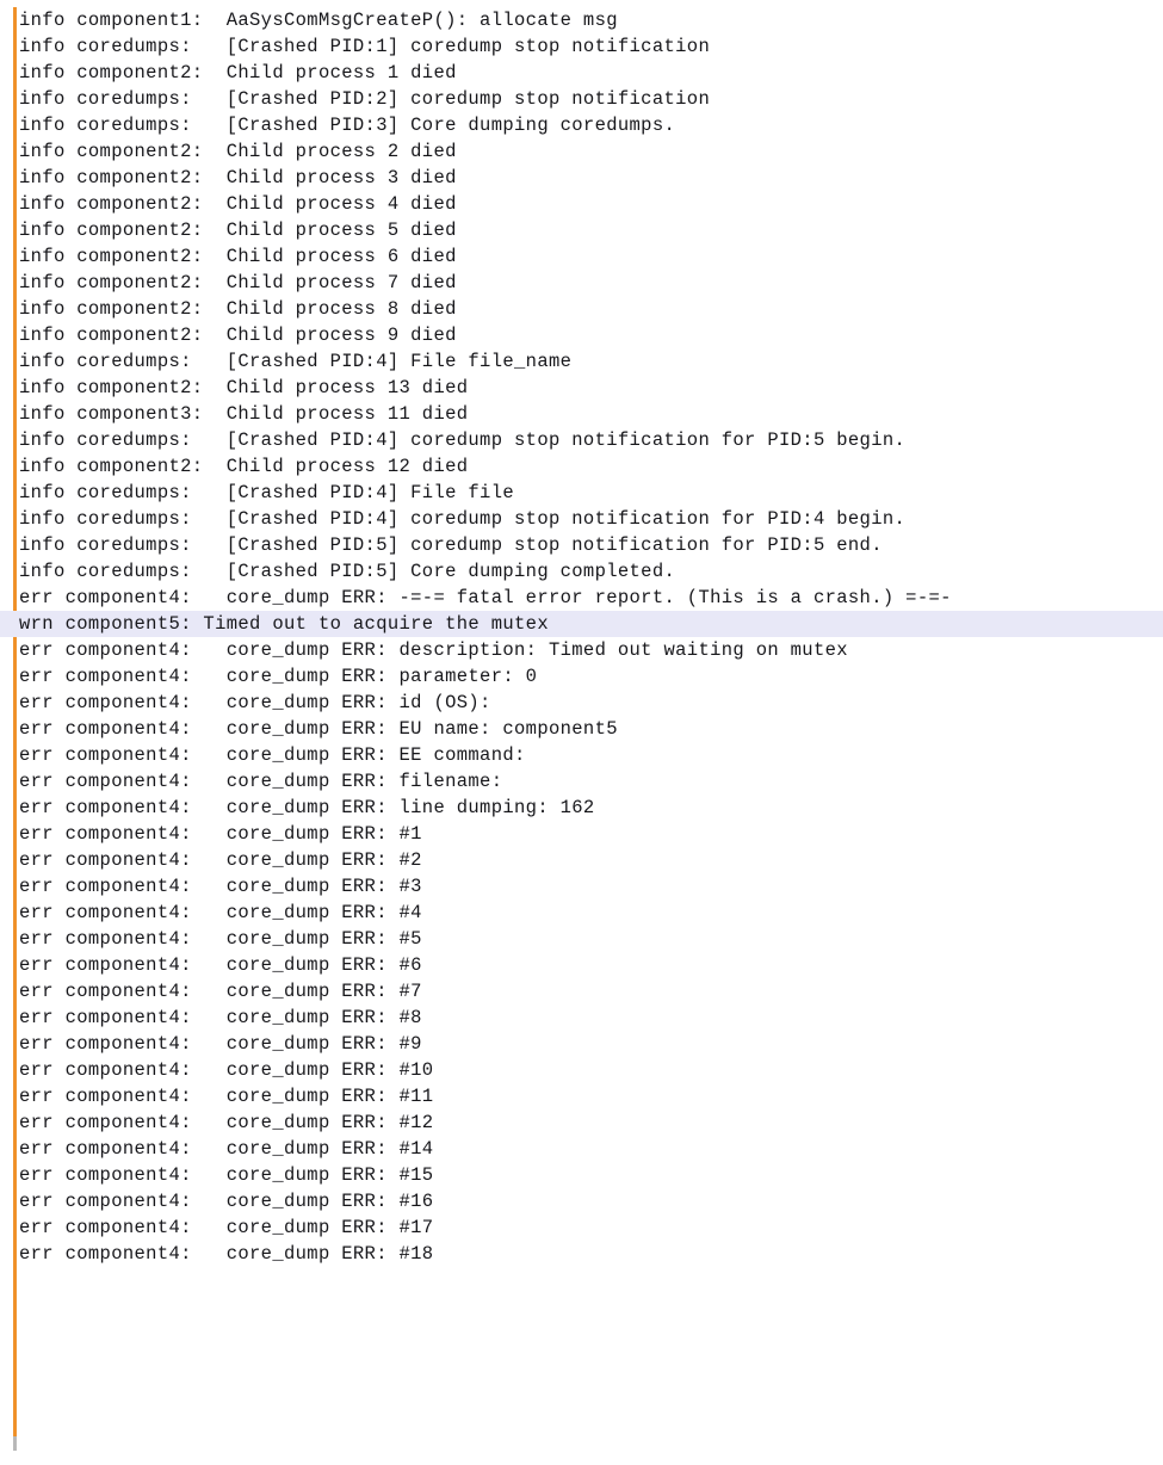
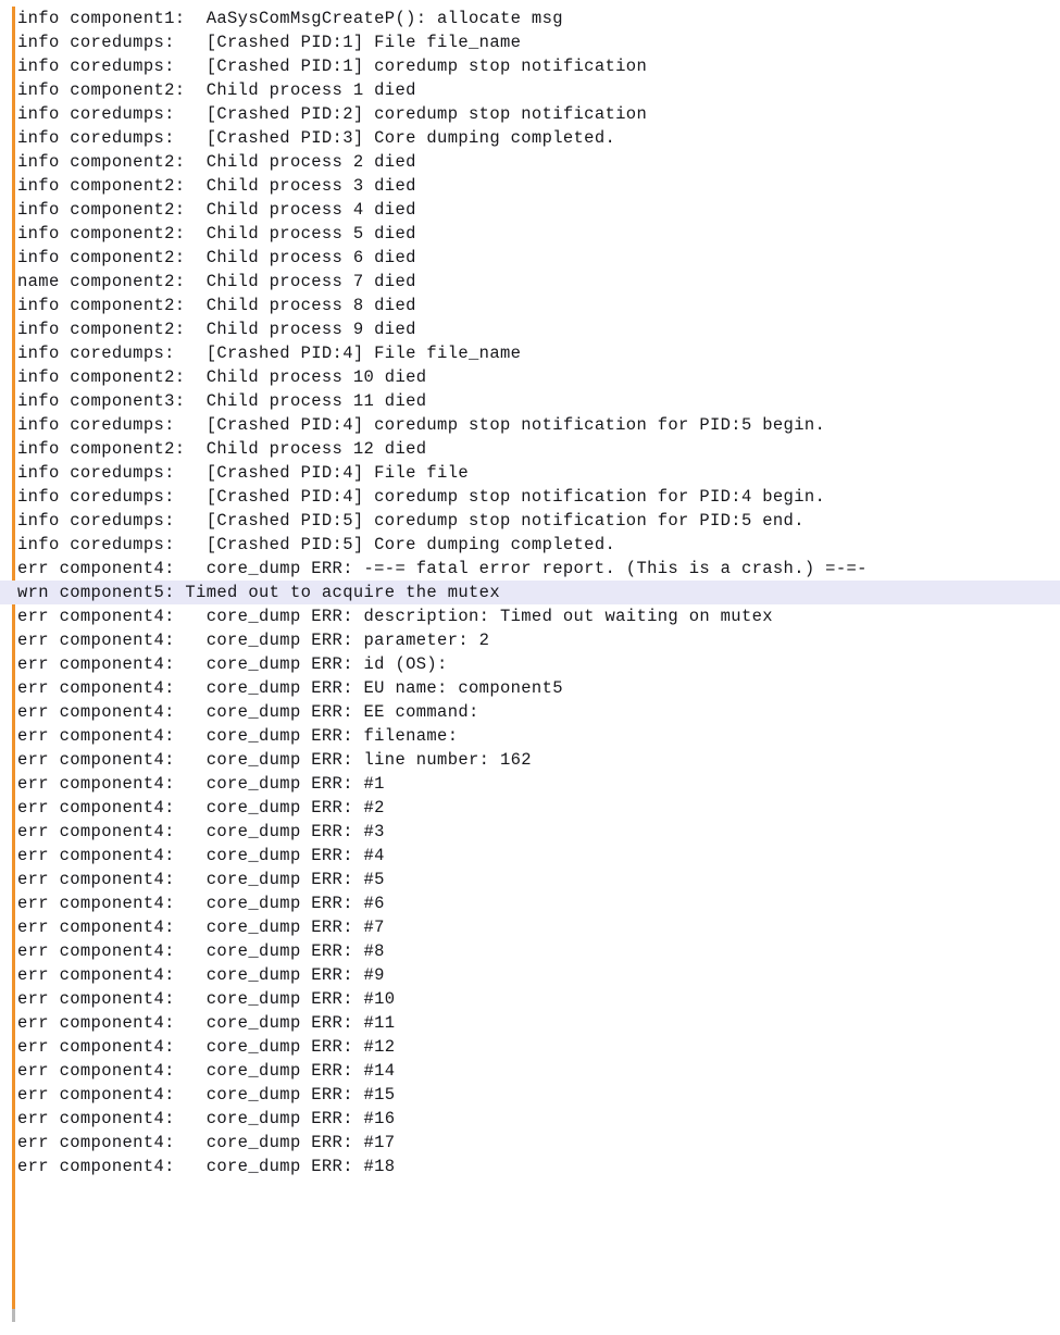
  info component1: AaSysComMsgCreateP(): allocate msg
+ info coredumps: [Crashed PID:1] File file_name
  info coredumps: [Crashed PID:1] coredump stop notification
  info component2: Child process 1 died
  info coredumps: [Crashed PID:2] coredump stop notification
- info coredumps: [Crashed PID:3] Core dumping coredumps.
+ info coredumps: [Crashed PID:3] Core dumping completed.
  info component2: Child process 2 died
  info component2: Child process 3 died
  info component2: Child process 4 died
  info component2: Child process 5 died
  info component2: Child process 6 died
- info component2: Child process 7 died
+ name component2: Child process 7 died
  info component2: Child process 8 died
  info component2: Child process 9 died
  info coredumps: [Crashed PID:4] File file_name
- info component2: Child process 13 died
+ info component2: Child process 10 died
  info component3: Child process 11 died
  info coredumps: [Crashed PID:4] coredump stop notification for PID:5 begin.
  info component2: Child process 12 died
  info coredumps: [Crashed PID:4] File file
  info coredumps: [Crashed PID:4] coredump stop notification for PID:4 begin.
  info coredumps: [Crashed PID:5] coredump stop notification for PID:5 end.
  info coredumps: [Crashed PID:5] Core dumping completed.
  err component4: core_dump ERR: -=-= fatal error report. (This is a crash.) =-=-
  wrn component5: Timed out to acquire the mutex
  err component4: core_dump ERR: description: Timed out waiting on mutex
- err component4: core_dump ERR: parameter: 0
+ err component4: core_dump ERR: parameter: 2
  err component4: core_dump ERR: id (OS):
  err component4: core_dump ERR: EU name: component5
  err component4: core_dump ERR: EE command:
  err component4: core_dump ERR: filename:
- err component4: core_dump ERR: line dumping: 162
+ err component4: core_dump ERR: line number: 162
  err component4: core_dump ERR: #1
  err component4: core_dump ERR: #2
  err component4: core_dump ERR: #3
  err component4: core_dump ERR: #4
  err component4: core_dump ERR: #5
  err component4: core_dump ERR: #6
  err component4: core_dump ERR: #7
  err component4: core_dump ERR: #8
  err component4: core_dump ERR: #9
  err component4: core_dump ERR: #10
  err component4: core_dump ERR: #11
  err component4: core_dump ERR: #12
  err component4: core_dump ERR: #14
  err component4: core_dump ERR: #15
  err component4: core_dump ERR: #16
  err component4: core_dump ERR: #17
  err component4: core_dump ERR: #18
